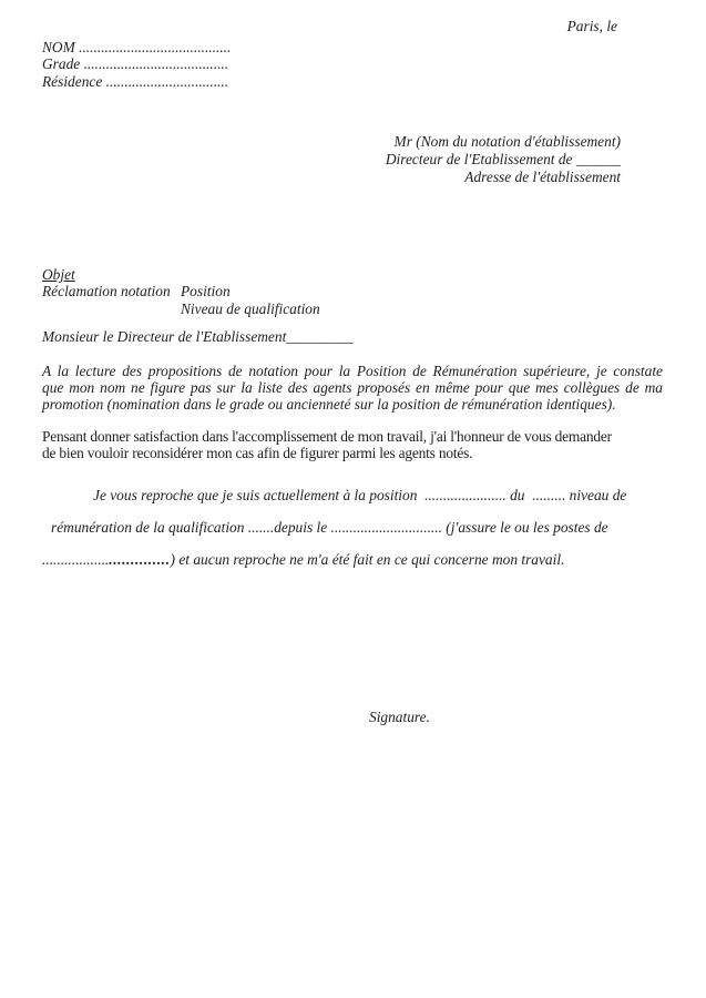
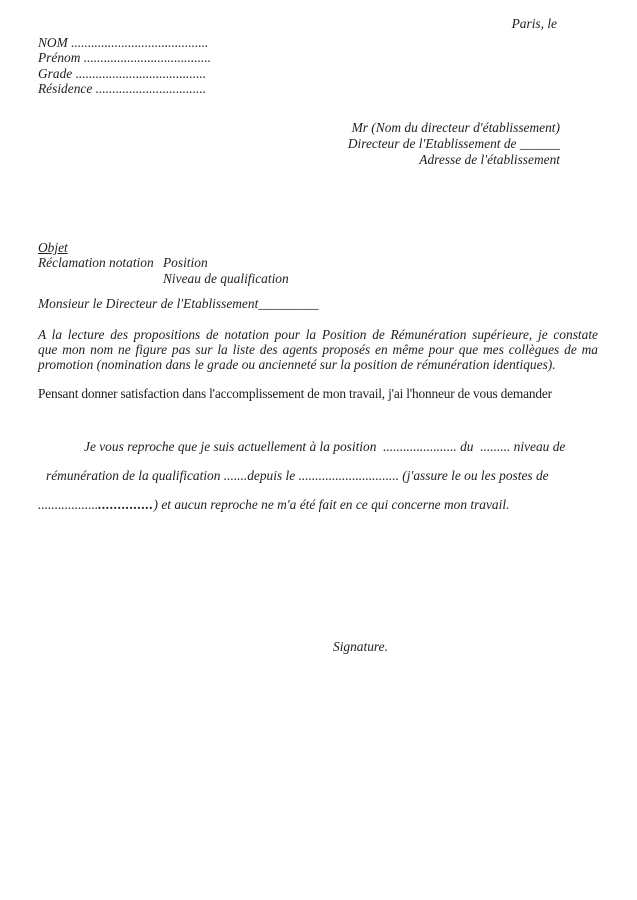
  Paris, le
  NOM .........................................
+ Prénom ......................................
  Grade .......................................
  Résidence .................................
- Mr (Nom du notation d'établissement)
+ Mr (Nom du directeur d'établissement)
  Directeur de l'Etablissement de ______
  Adresse de l'établissement
  Objet
  Réclamation notation
  Position
  Niveau de qualification
  Monsieur le Directeur de l'Etablissement_________
  A la lecture des propositions de notation pour la Position de Rémunération supérieure, je constate
  que mon nom ne figure pas sur la liste des agents proposés en même pour que mes collègues de ma
  promotion (nomination dans le grade ou ancienneté sur la position de rémunération identiques).
  Pensant donner satisfaction dans l'accomplissement de mon travail, j'ai l'honneur de vous demander
- de bien vouloir reconsidérer mon cas afin de figurer parmi les agents notés.
  Je vous reproche que je suis actuellement à la position ...................... du ......... niveau de
  rémunération de la qualification .......depuis le .............................. (j'assure le ou les postes de
  ................................) et aucun reproche ne m'a été fait en ce qui concerne mon travail.
  Signature.
